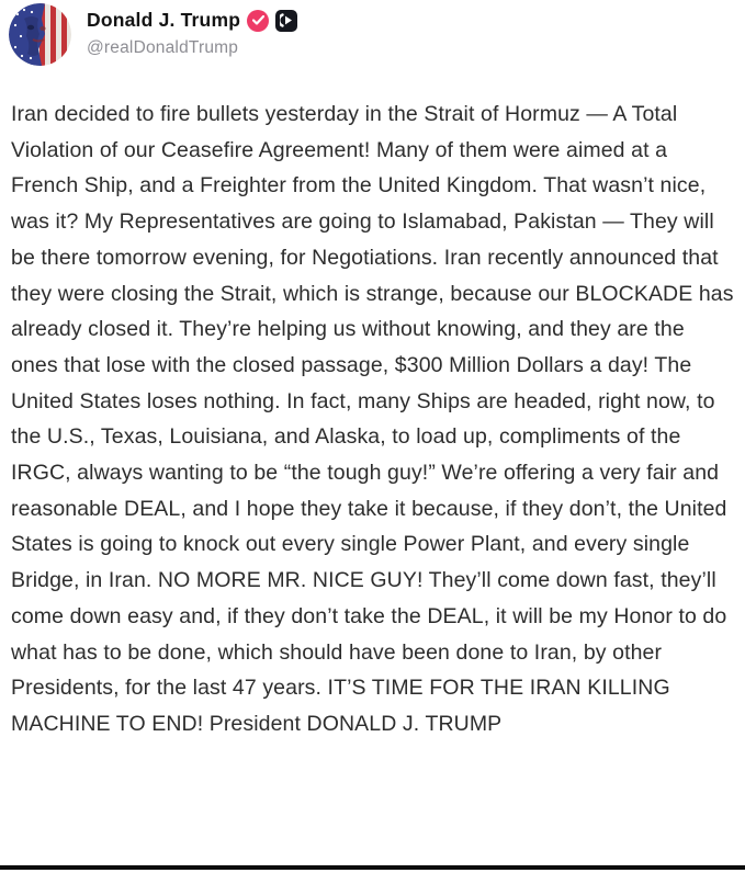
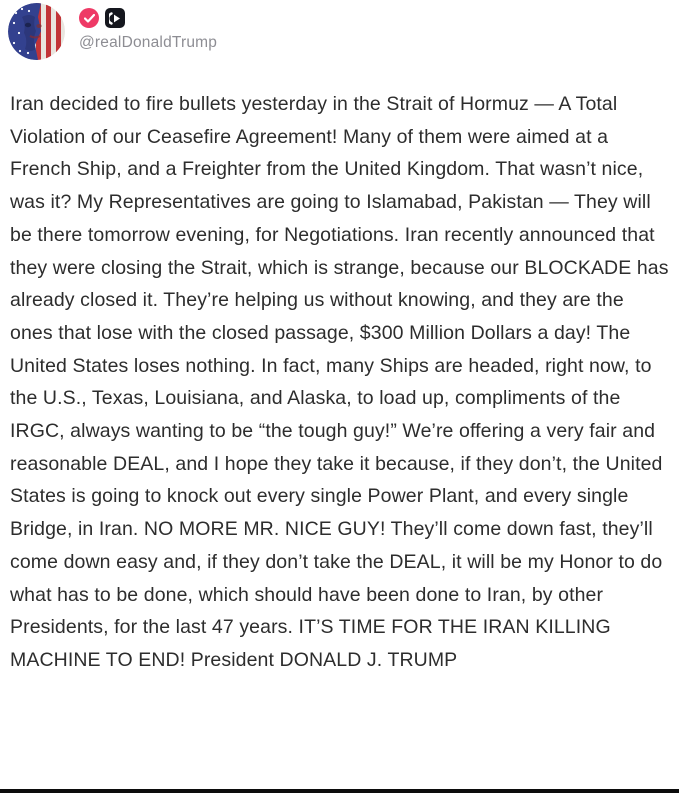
- Donald J. Trump
  @realDonaldTrump
  Iran decided to fire bullets yesterday in the Strait of Hormuz — A Total Violation of our Ceasefire Agreement! Many of them were aimed at a French Ship, and a Freighter from the United Kingdom. That wasn’t nice, was it? My Representatives are going to Islamabad, Pakistan — They will be there tomorrow evening, for Negotiations. Iran recently announced that they were closing the Strait, which is strange, because our BLOCKADE has already closed it. They’re helping us without knowing, and they are the ones that lose with the closed passage, $300 Million Dollars a day! The United States loses nothing. In fact, many Ships are headed, right now, to the U.S., Texas, Louisiana, and Alaska, to load up, compliments of the IRGC, always wanting to be “the tough guy!” We’re offering a very fair and reasonable DEAL, and I hope they take it because, if they don’t, the United States is going to knock out every single Power Plant, and every single Bridge, in Iran. NO MORE MR. NICE GUY! They’ll come down fast, they’ll come down easy and, if they don’t take the DEAL, it will be my Honor to do what has to be done, which should have been done to Iran, by other Presidents, for the last 47 years. IT’S TIME FOR THE IRAN KILLING MACHINE TO END! President DONALD J. TRUMP
